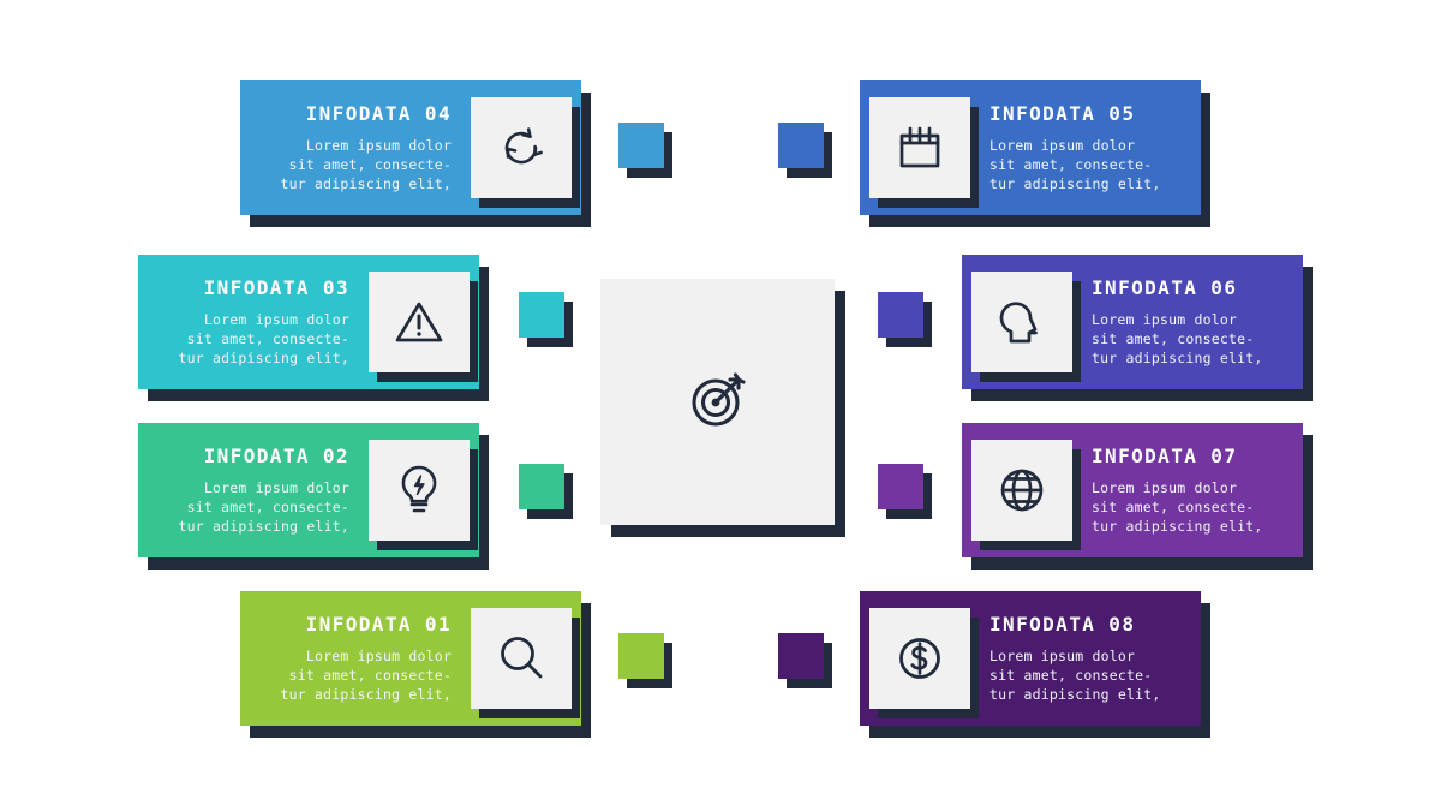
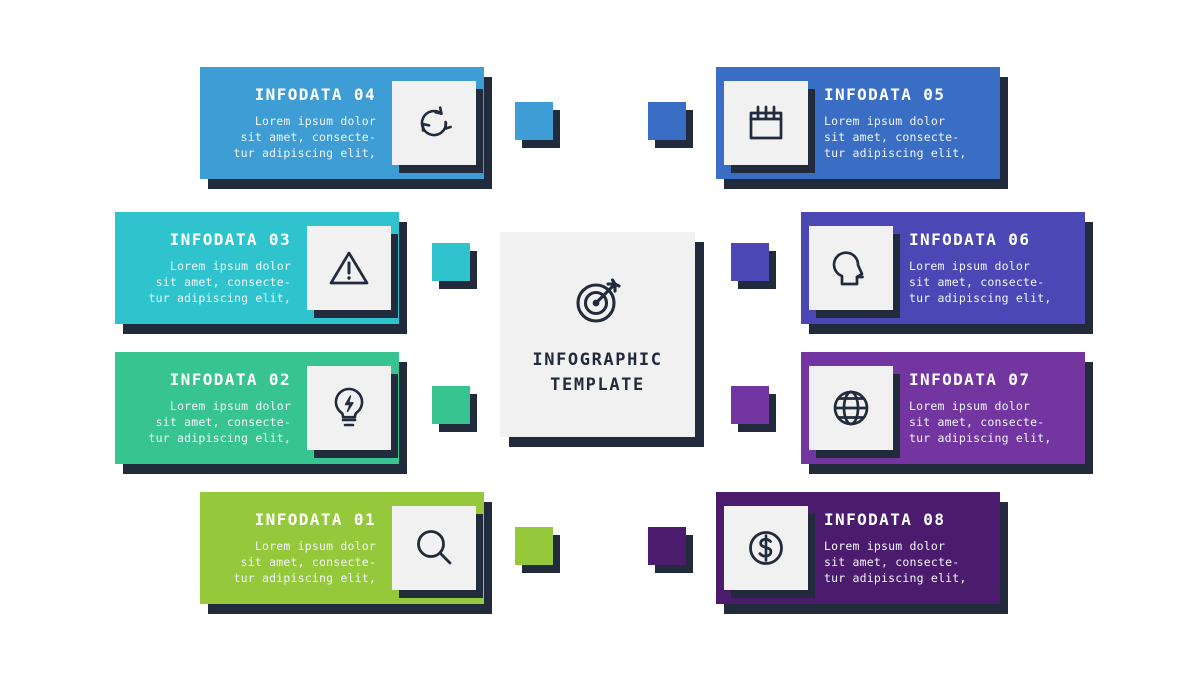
+ INFOGRAPHIC
+ TEMPLATE
  INFODATA 04
  Lorem ipsum dolor
  sit amet, consecte-
  tur adipiscing elit,
  INFODATA 03
  Lorem ipsum dolor
  sit amet, consecte-
  tur adipiscing elit,
  INFODATA 02
  Lorem ipsum dolor
  sit amet, consecte-
  tur adipiscing elit,
  INFODATA 01
  Lorem ipsum dolor
  sit amet, consecte-
  tur adipiscing elit,
  INFODATA 05
  Lorem ipsum dolor
  sit amet, consecte-
  tur adipiscing elit,
  INFODATA 06
  Lorem ipsum dolor
  sit amet, consecte-
  tur adipiscing elit,
  INFODATA 07
  Lorem ipsum dolor
  sit amet, consecte-
  tur adipiscing elit,
  INFODATA 08
  Lorem ipsum dolor
  sit amet, consecte-
  tur adipiscing elit,
